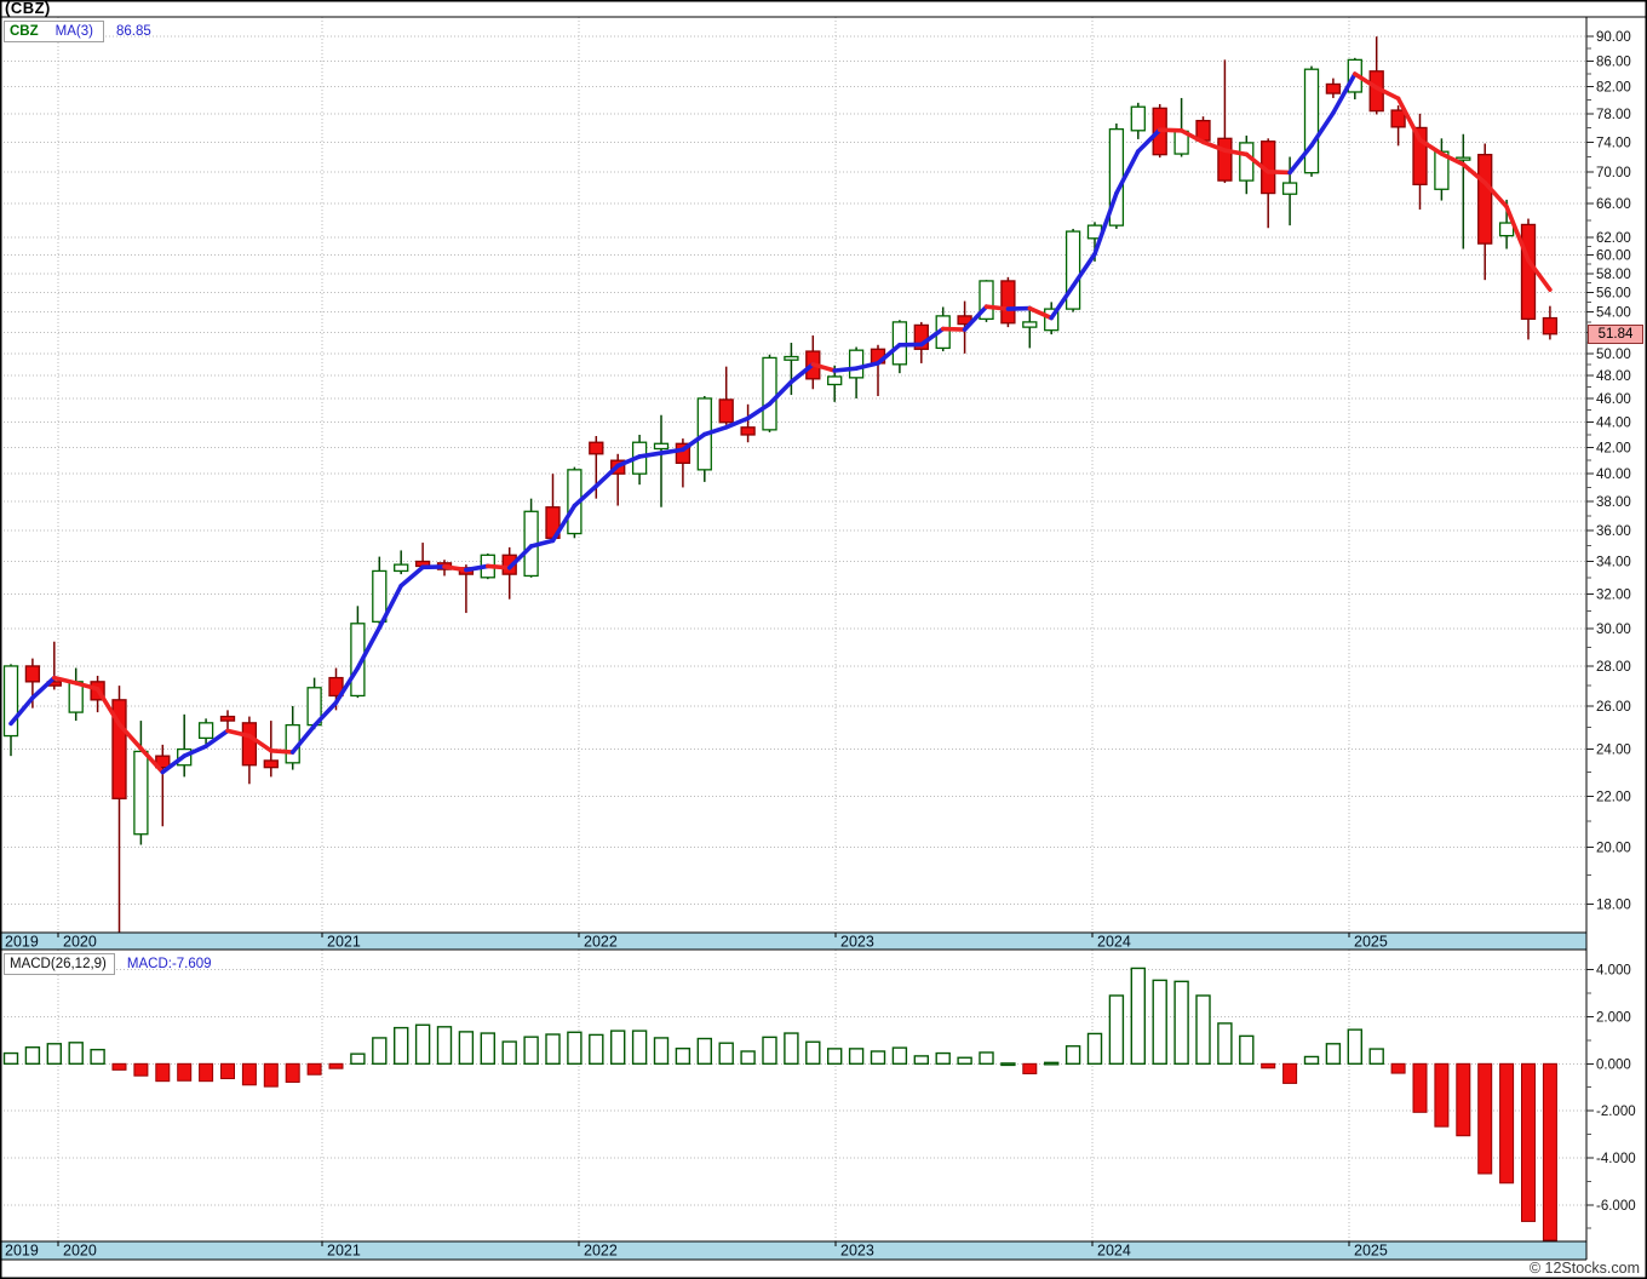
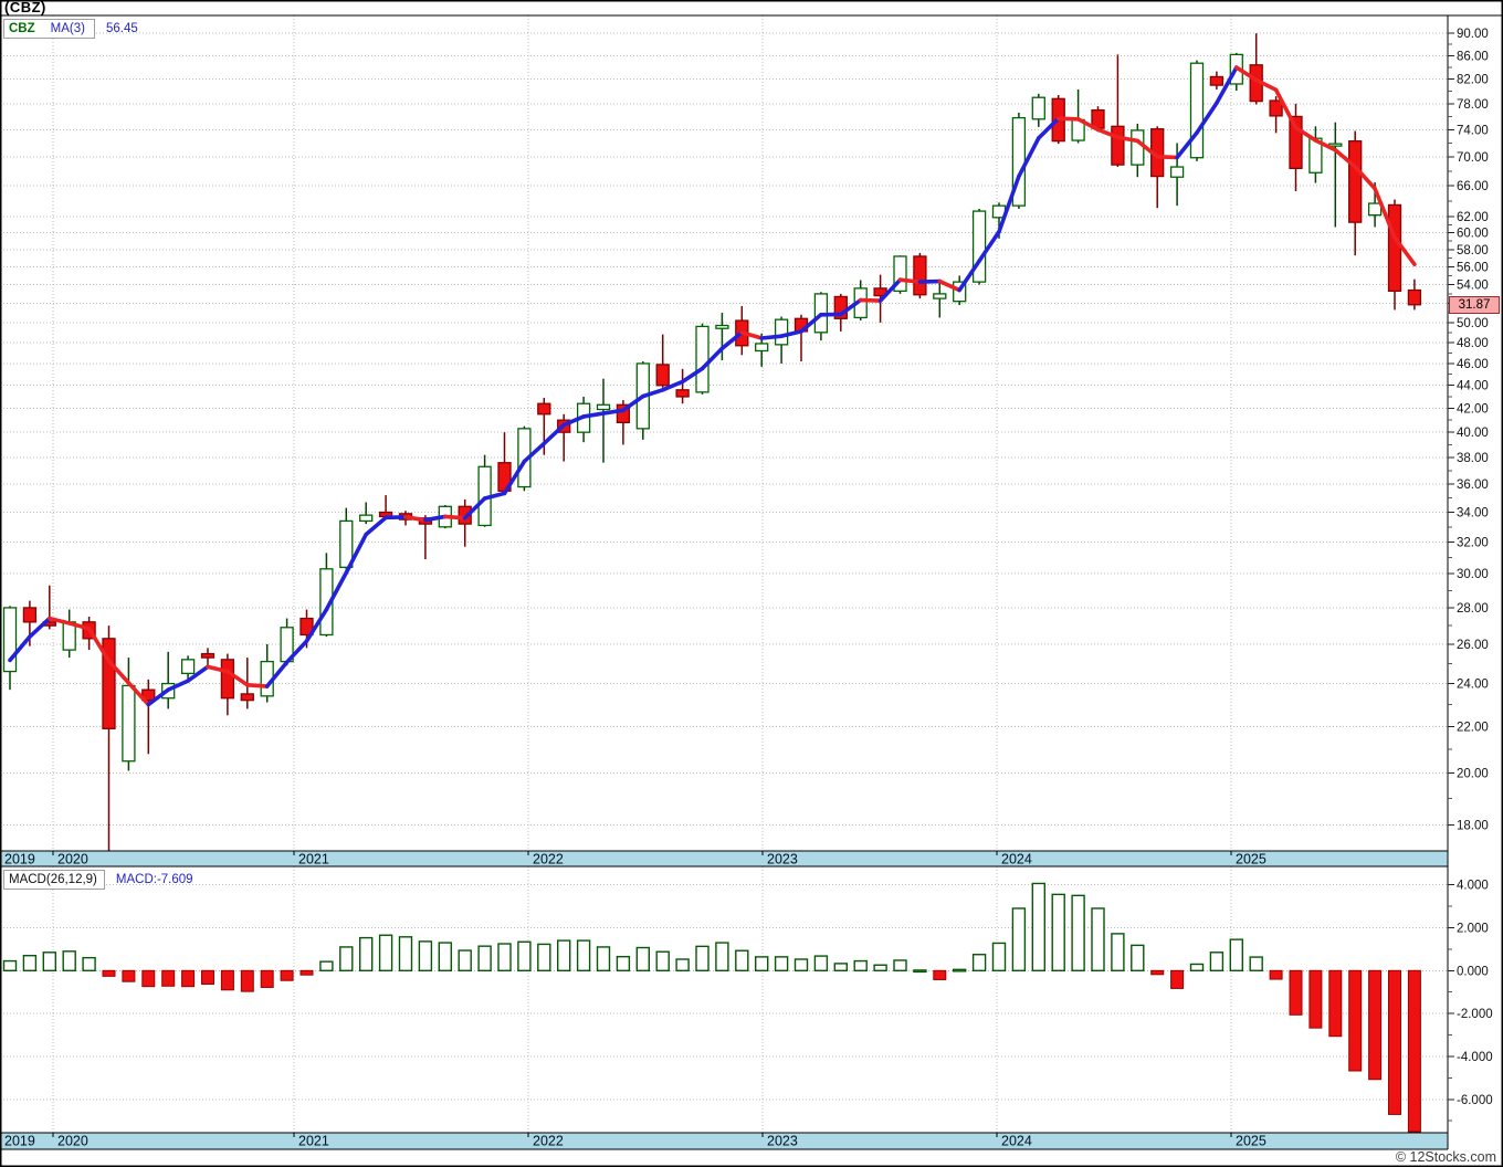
  (CBZ)
  2019
  2020
  2021
  2022
  2023
  2024
  2025
  2019
  2020
  2021
  2022
  2023
  2024
  2025
  90.00
  86.00
  82.00
  78.00
  74.00
  70.00
  66.00
  62.00
  60.00
  58.00
  56.00
  54.00
  50.00
  48.00
  46.00
  44.00
  42.00
  40.00
  38.00
  36.00
  34.00
  32.00
  30.00
  28.00
  26.00
  24.00
  22.00
  20.00
  18.00
  4.000
  2.000
  0.000
  -2.000
  -4.000
  -6.000
  CBZ
  MA(3)
- 86.85
+ 56.45
  MACD(26,12,9)
  MACD:-7.609
- 51.84
+ 31.87
  © 12Stocks.com
